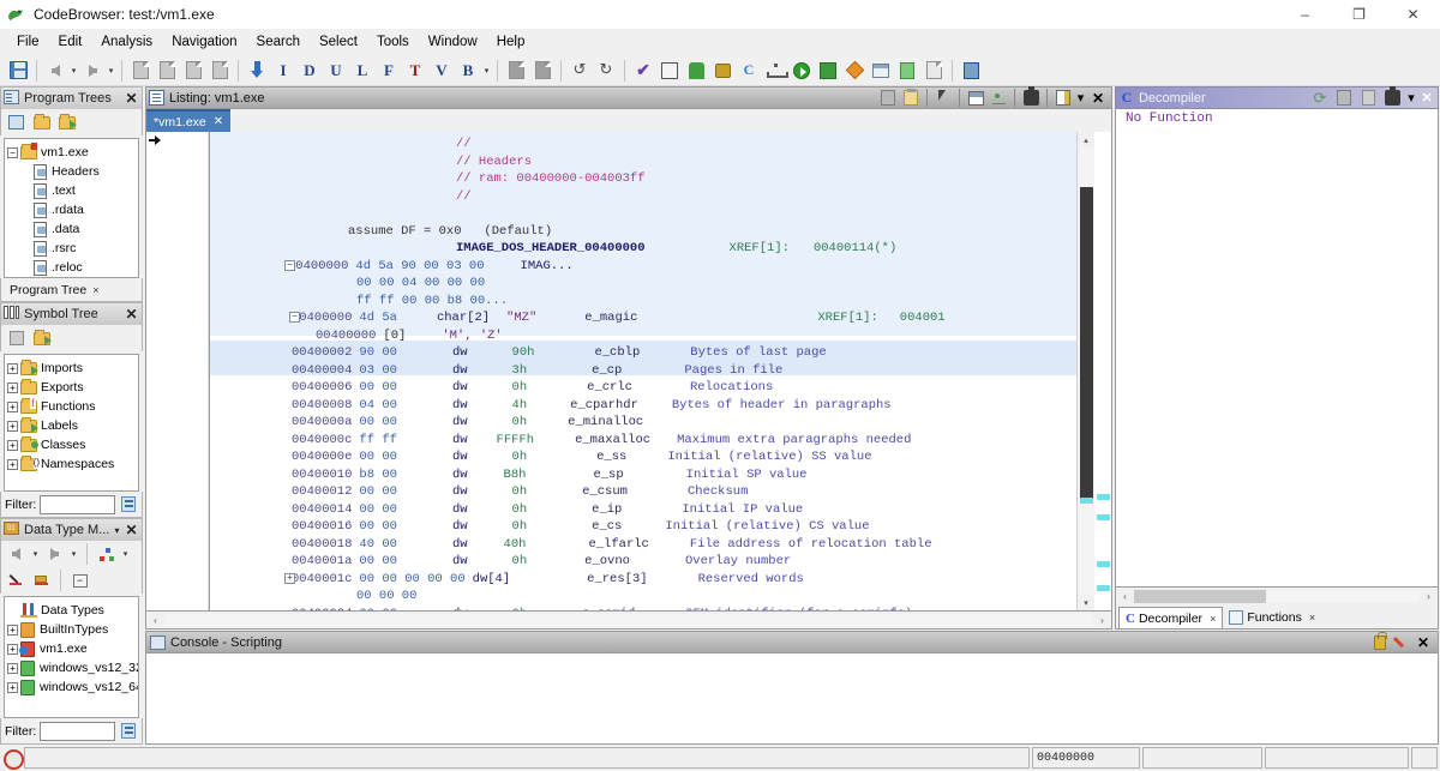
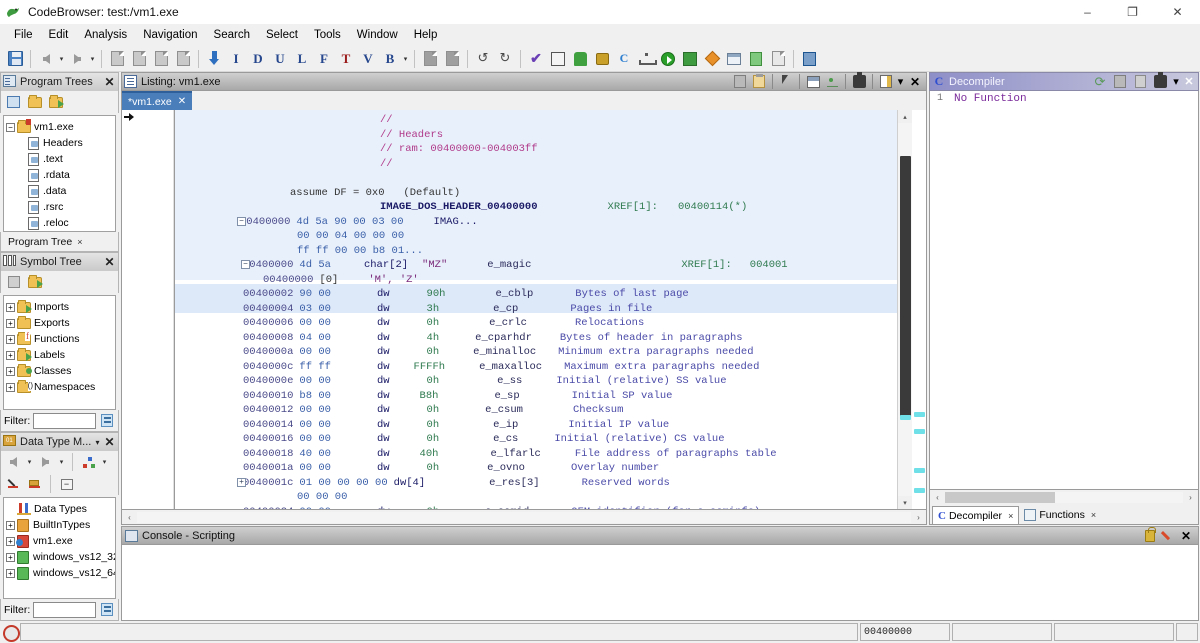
  CodeBrowser: test:/vm1.exe
  –
  ❐
  ✕
  File
  Edit
  Analysis
  Navigation
  Search
  Select
  Tools
  Window
  Help
  I
  D
  U
  L
  F
  T
  V
  B
  ↺
  ↻
  ✔
  C
  Program Trees
  ✕
  −
  vm1.exe
  Headers
  .text
  .rdata
  .data
  .rsrc
  .reloc
  Program Tree
  ×
  Symbol Tree
  ✕
  +
  Imports
  +
  Exports
  +
  Functions
  +
  Labels
  +
  Classes
  +
  Namespaces
  Filter:
  Data Type M...
  ▾
  ✕
  −
  Data Types
  +
  BuiltInTypes
  +
  vm1.exe
  +
  windows_vs12_3
  +
  windows_vs12_6
  Filter:
  Listing: vm1.exe
  ▾
  ✕
  *vm1.exe
  ✕
  //
  // Headers
  // ram: 00400000-004003ff
  //
  assume DF = 0x0 (Default)
  IMAGE_DOS_HEADER_00400000
  XREF[1]:
  00400114(*)
  −
  0400000
  4d 5a 90 00 03 00
  IMAG...
  00 00 04 00 00 00
- ff ff 00 00 b8 00...
+ ff ff 00 00 b8 01...
  −
  0400000
  4d 5a
  char[2]
  "MZ"
  e_magic
  XREF[1]:
  004001
  00400000
  [0]
  'M', 'Z'
  00400002
  90 00
  dw
  90h
  e_cblp
  Bytes of last page
  00400004
  03 00
  dw
  3h
  e_cp
  Pages in file
  00400006
  00 00
  dw
  0h
  e_crlc
  Relocations
  00400008
  04 00
  dw
  4h
  e_cparhdr
  Bytes of header in paragraphs
  0040000a
  00 00
  dw
  0h
  e_minalloc
+ Minimum extra paragraphs needed
  0040000c
  ff ff
  dw
  FFFFh
  e_maxalloc
  Maximum extra paragraphs needed
  0040000e
  00 00
  dw
  0h
  e_ss
  Initial (relative) SS value
  00400010
  b8 00
  dw
  B8h
  e_sp
  Initial SP value
  00400012
  00 00
  dw
  0h
  e_csum
  Checksum
  00400014
  00 00
  dw
  0h
  e_ip
  Initial IP value
  00400016
  00 00
  dw
  0h
  e_cs
  Initial (relative) CS value
  00400018
  40 00
  dw
  40h
  e_lfarlc
- File address of relocation table
+ File address of paragraphs table
  0040001a
  00 00
  dw
  0h
  e_ovno
  Overlay number
  +
  0040001c
- 00 00 00 00 00
+ 01 00 00 00 00
  dw[4]
  e_res[3]
  Reserved words
  00 00 00
  ‹
  ›
  C
  Decompiler
  ⟳
  ▾
  ✕
+ 1
  No Function
  ‹
  ›
  C
  Decompiler
  ×
  Functions
  ×
  Console - Scripting
  ✕
  00400000
